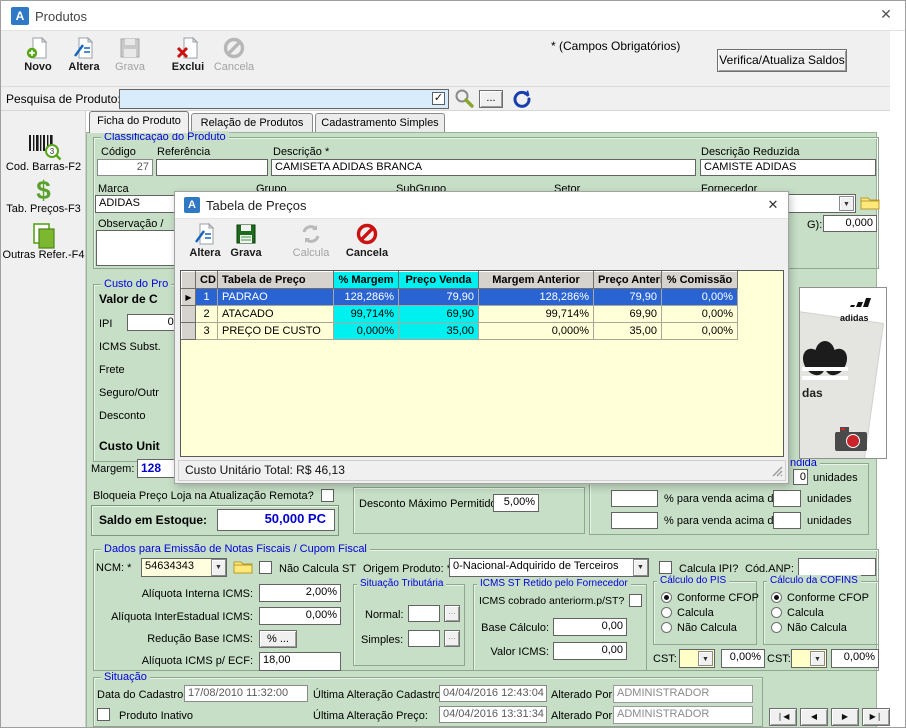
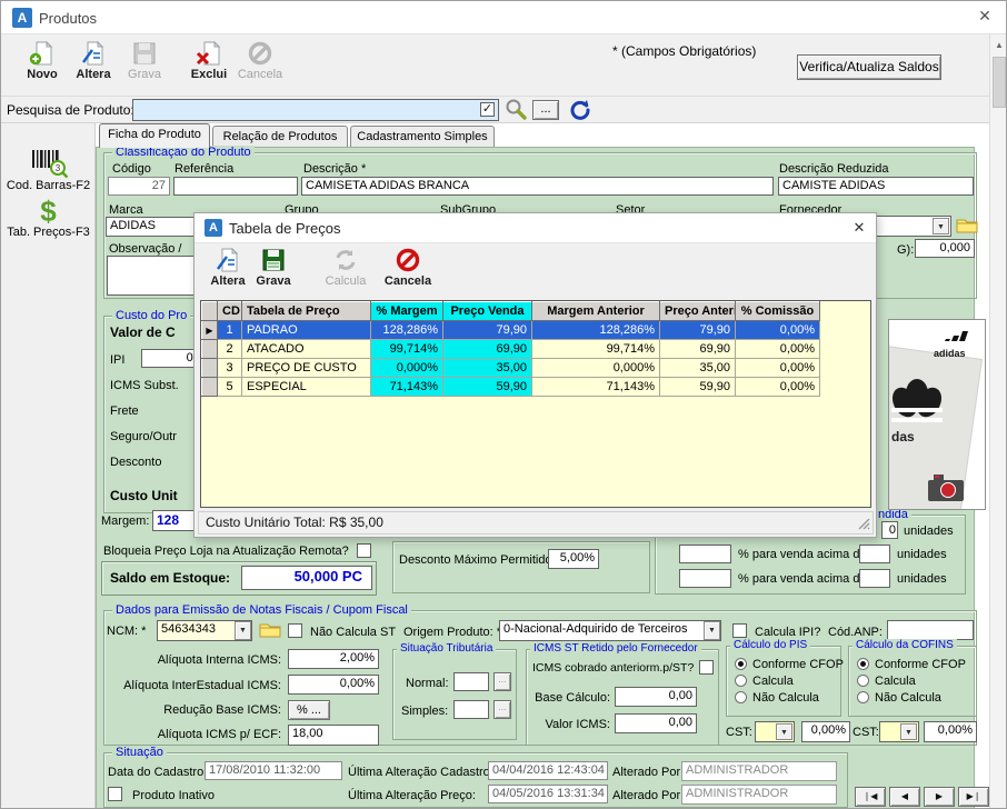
  A
  Produtos
  ✕
  Novo
  Altera
  Grava
  Exclui
  Cancela
  * (Campos Obrigatórios)
  Verifica/Atualiza Saldos
  Pesquisa de Produto
  ✓
  ...
+ ▲
  3
  Cod. Barras-F2
  $
  Tab. Preços-F3
- Outras Refer.-F4
  Ficha do Produto
  Relação de Produtos
  Cadastramento Simples
  Classificação do Produto
  Código
  Referência
  Descrição *
  Descrição Reduzida
  27
  CAMISETA ADIDAS BRANCA
  CAMISTE ADIDAS
  Marca
  Grupo
  SubGrupo
  Setor
  Fornecedor
  ADIDAS
  G):
  0,000
  Observação /
  Custo do Pro
  Valor de C
  IPI
  ICMS Subst.
  Frete
  Seguro/Outr
  Desconto
  Custo Unit
  Margem:
  128
  Bloqueia Preço Loja na Atualização Remota?
  Saldo em Estoque:
  50,000 PC
  Desconto Máximo Permitid
  5,00%
  ndida
  0
  unidades
  % para venda acima d
  unidades
  % para venda acima d
  unidades
  adidas
  das
  Dados para Emissão de Notas Fiscais / Cupom Fiscal
  NCM: *
  54634343
  Não Calcula ST
  Origem Produto:
  0-Nacional-Adquirido de Terceiros
  Calcula IPI?
  Cód.ANP:
  Alíquota Interna ICMS:
  2,00%
  Alíquota InterEstadual ICMS:
  0,00%
  Redução Base ICMS:
  % ...
  Alíquota ICMS p/ ECF:
  18,00
  Situação Tributária
  Normal:
  ...
  Simples:
  ...
  ICMS ST Retido pelo Fornecedor
  ICMS cobrado anteriorm.p/ST?
  Base Cálculo:
  0,00
  Valor ICMS:
  0,00
  Cálculo do PIS
  Conforme CFOP
  Calcula
  Não Calcula
  CST:
  0,00%
  Cálculo da COFINS
  Conforme CFOP
  Calcula
  Não Calcula
  CST:
  0,00%
  Situação
  Data do Cadastro
  17/08/2010 11:32:00
  Última Alteração Cadastro
  04/04/2016 12:43:04
  Alterado Por
  ADMINISTRADOR
  Produto Inativo
  Última Alteração Preço:
- 04/04/2016 13:31:34
+ 04/05/2016 13:31:34
  Alterado Por
  ADMINISTRADOR
  ❘◀
  ◀
  ▶
  ▶❘
  A
  Tabela de Preços
  ✕
  Altera
  Grava
  Calcula
  Cancela
  	CD	Tabela de Preço	% Margem	Preço Venda	Margem Anterior	Preço Anter	% Comissão
  ▶	1	PADRAO	128,286%	79,90	128,286%	79,90	0,00%
  	2	ATACADO	99,714%	69,90	99,714%	69,90	0,00%
  	3	PREÇO DE CUSTO	0,000%	35,00	0,000%	35,00	0,00%
+ 	5	ESPECIAL	71,143%	59,90	71,143%	59,90	0,00%
- Custo Unitário Total: R$ 46,13
+ Custo Unitário Total: R$ 35,00
